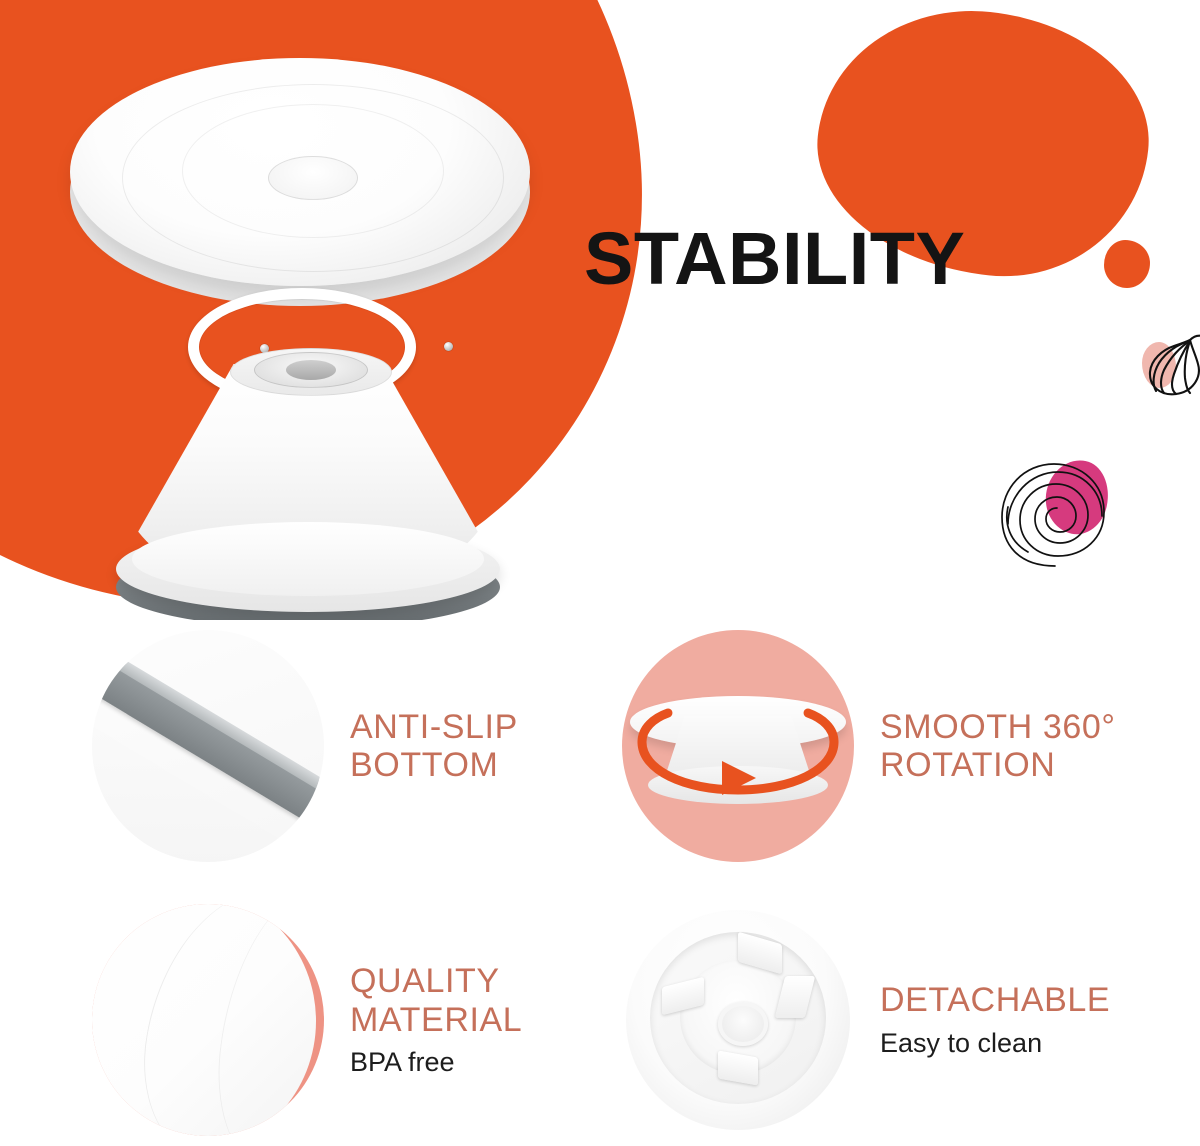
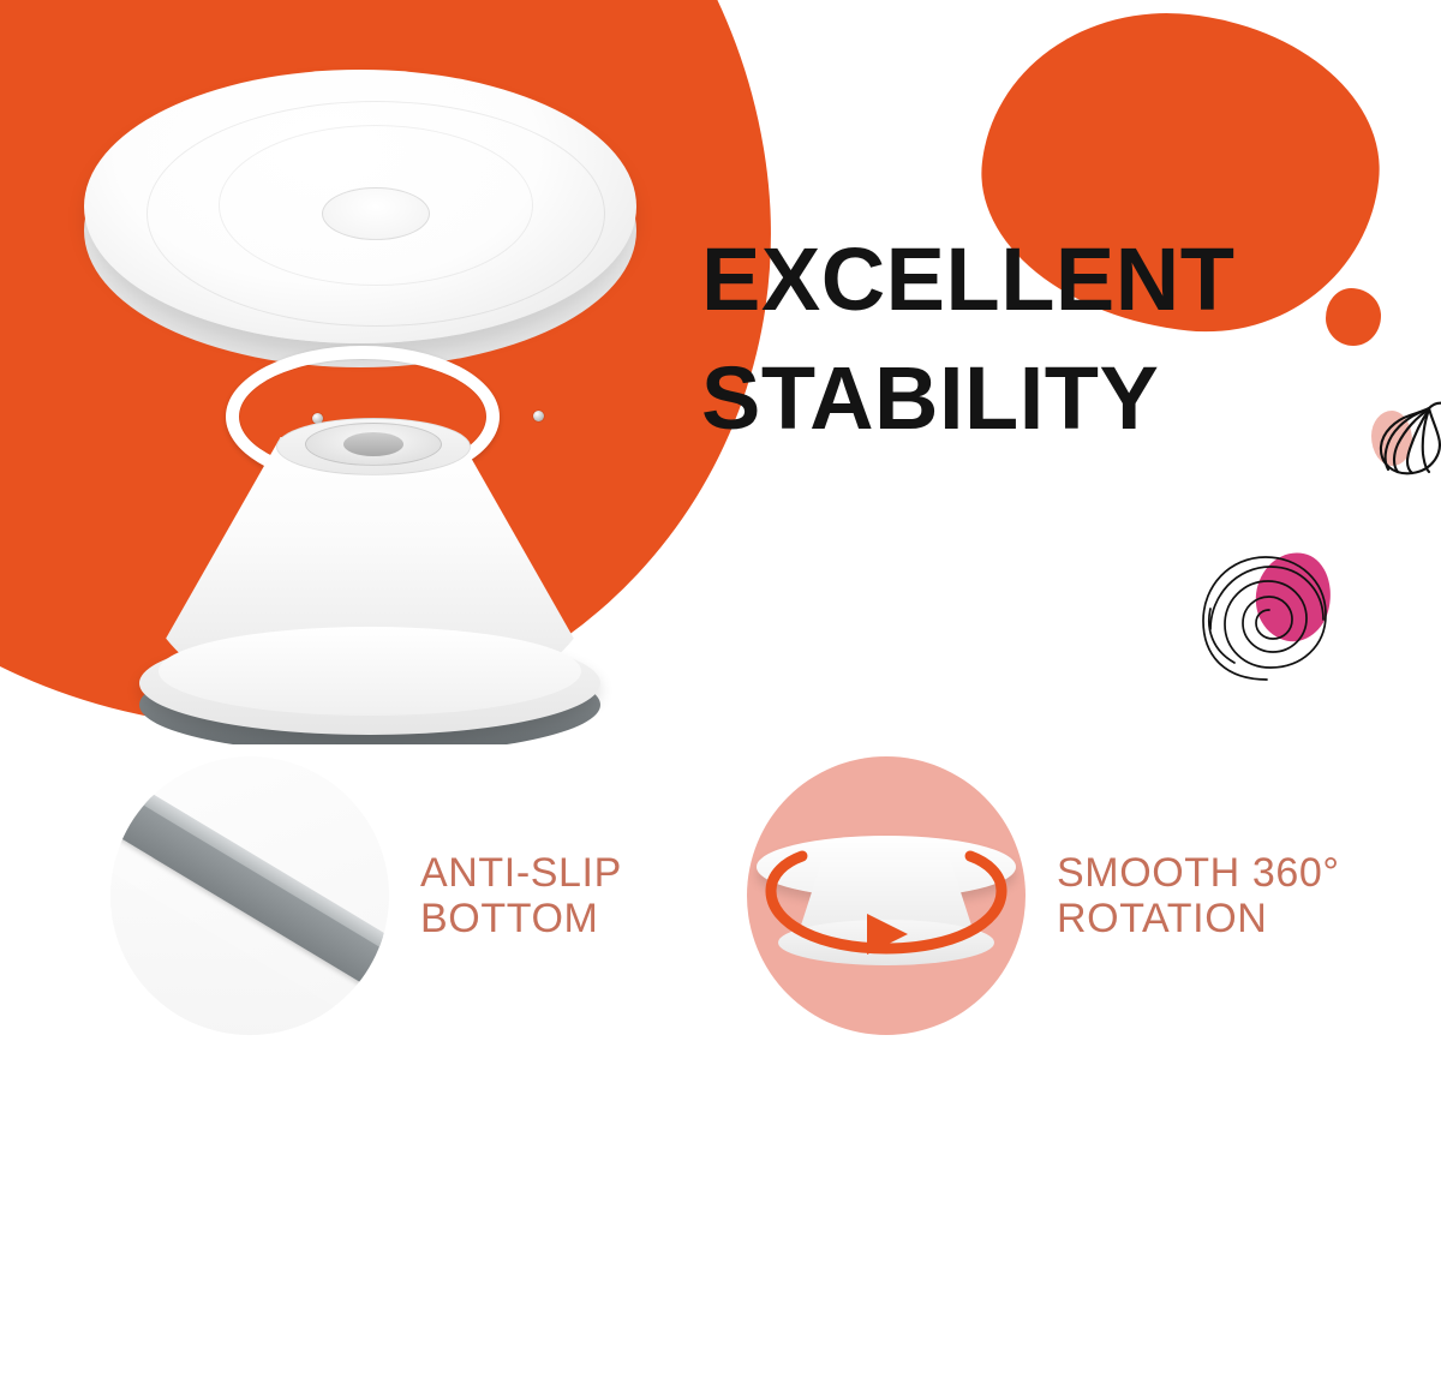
+ EXCELLENT
  STABILITY
  ANTI-SLIP
  BOTTOM
  SMOOTH 360°
  ROTATION
- QUALITY
- MATERIAL
- BPA free
- DETACHABLE
- Easy to clean
